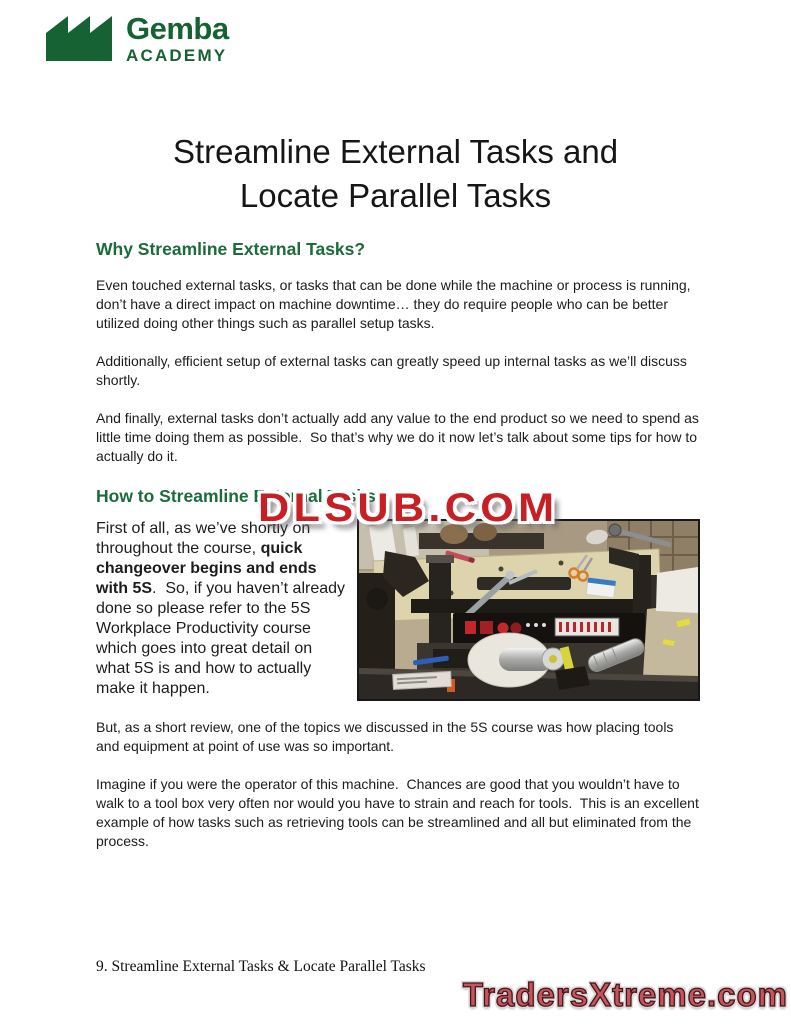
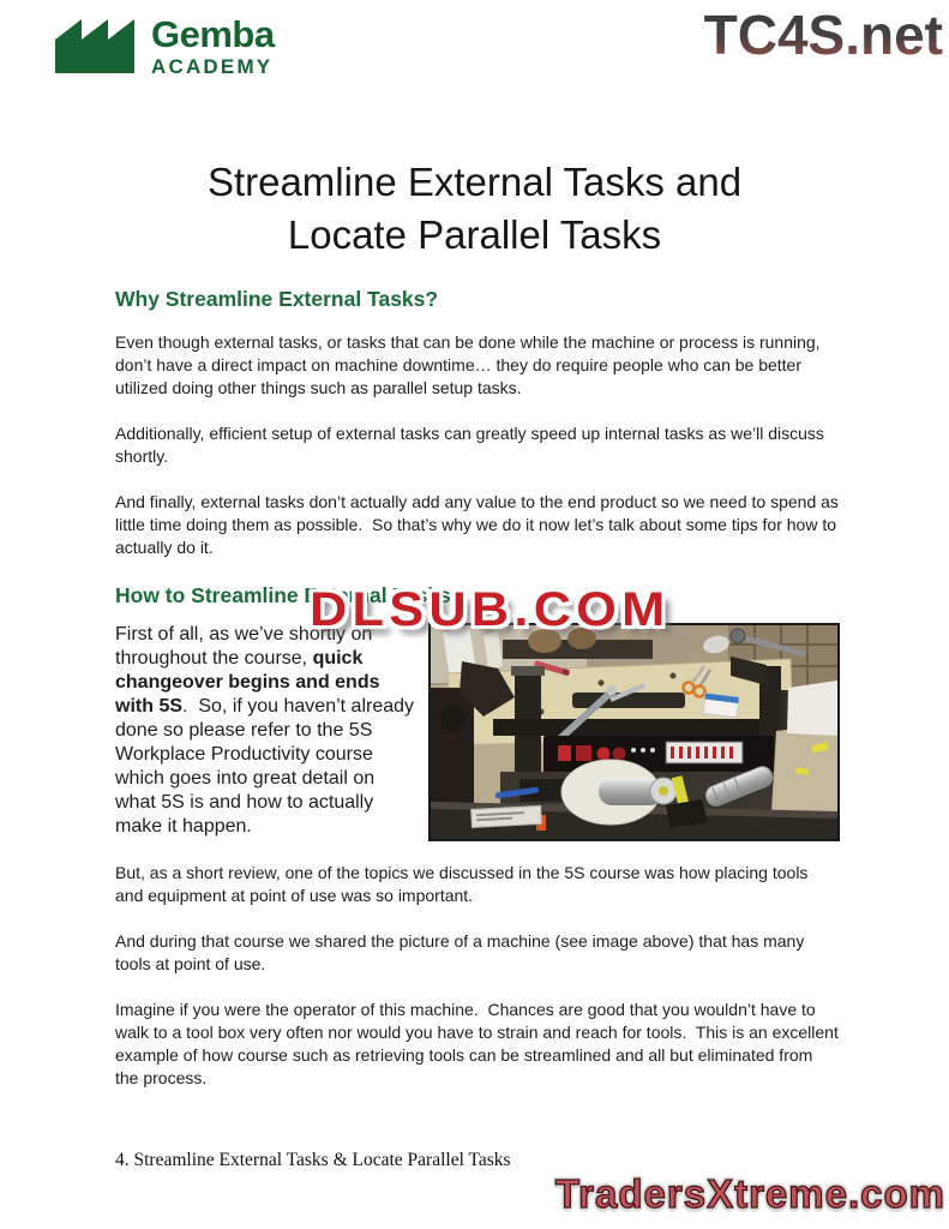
  Gemba
  ACADEMY
+ TC4S.net
  Streamline External Tasks and
  Locate Parallel Tasks
  Why Streamline External Tasks?
- Even touched external tasks, or tasks that can be done while the machine or process is running, don’t have a direct impact on machine downtime… they do require people who can be better utilized doing other things such as parallel setup tasks.
+ Even though external tasks, or tasks that can be done while the machine or process is running, don’t have a direct impact on machine downtime… they do require people who can be better utilized doing other things such as parallel setup tasks.
  Additionally, efficient setup of external tasks can greatly speed up internal tasks as we’ll discuss shortly.
  And finally, external tasks don’t actually add any value to the end product so we need to spend as little time doing them as possible. So that’s why we do it now let’s talk about some tips for how to actually do it.
  How to Streamline External Tasks
  First of all, as we’ve shortly on throughout the course, quick changeover begins and ends with 5S. So, if you haven’t already done so please refer to the 5S Workplace Productivity course which goes into great detail on what 5S is and how to actually make it happen.
  But, as a short review, one of the topics we discussed in the 5S course was how placing tools and equipment at point of use was so important.
+ And during that course we shared the picture of a machine (see image above) that has many tools at point of use.
- Imagine if you were the operator of this machine. Chances are good that you wouldn’t have to walk to a tool box very often nor would you have to strain and reach for tools. This is an excellent example of how tasks such as retrieving tools can be streamlined and all but eliminated from the process.
+ Imagine if you were the operator of this machine. Chances are good that you wouldn’t have to walk to a tool box very often nor would you have to strain and reach for tools. This is an excellent example of how course such as retrieving tools can be streamlined and all but eliminated from the process.
  DLSUB.COM
- 9. Streamline External Tasks & Locate Parallel Tasks
+ 4. Streamline External Tasks & Locate Parallel Tasks
  TradersXtreme.com
